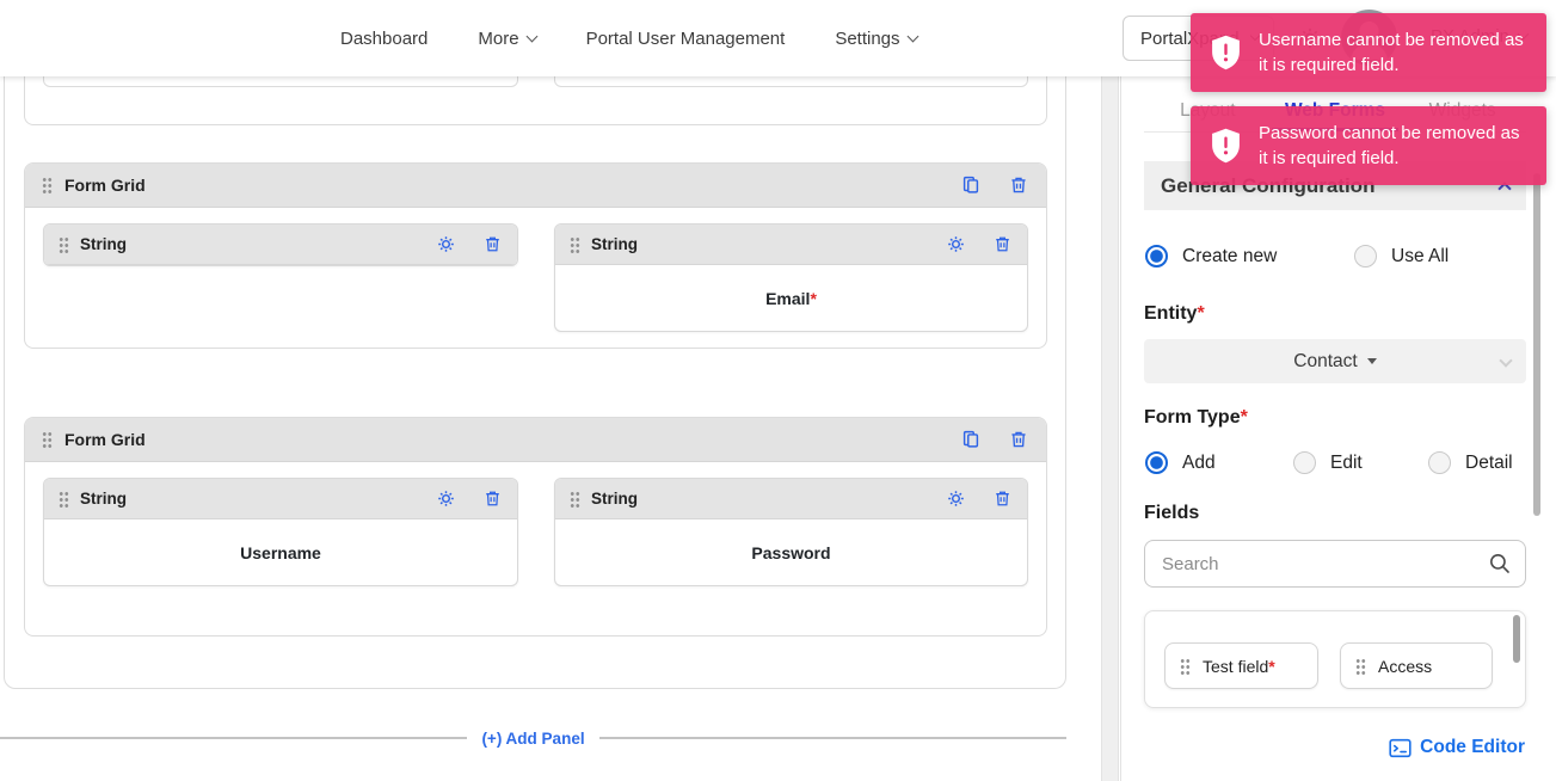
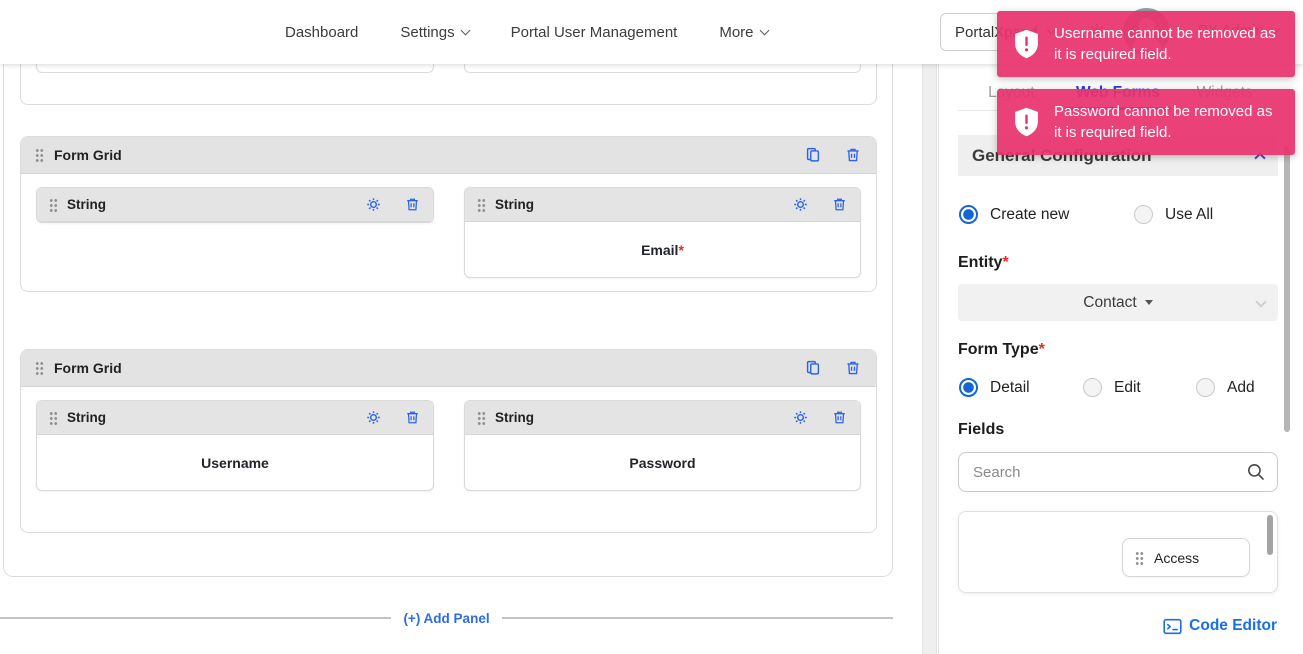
  Form Grid
  String
  String
  Email
  *
  Form Grid
  String
  Username
  String
  Password
  (+) Add Panel
  General Configuration
  Create new
  Use All
  Entity*
  Contact
  Form Type*
- Add
+ Detail
  Edit
- Detail
+ Add
  Fields
  Search
- Test field*
  Access
  Code Editor
  Dashboard
- More
+ Settings
  Portal User Management
- Settings
+ More
  Username cannot be removed as it is required field.
  Password cannot be removed as it is required field.
